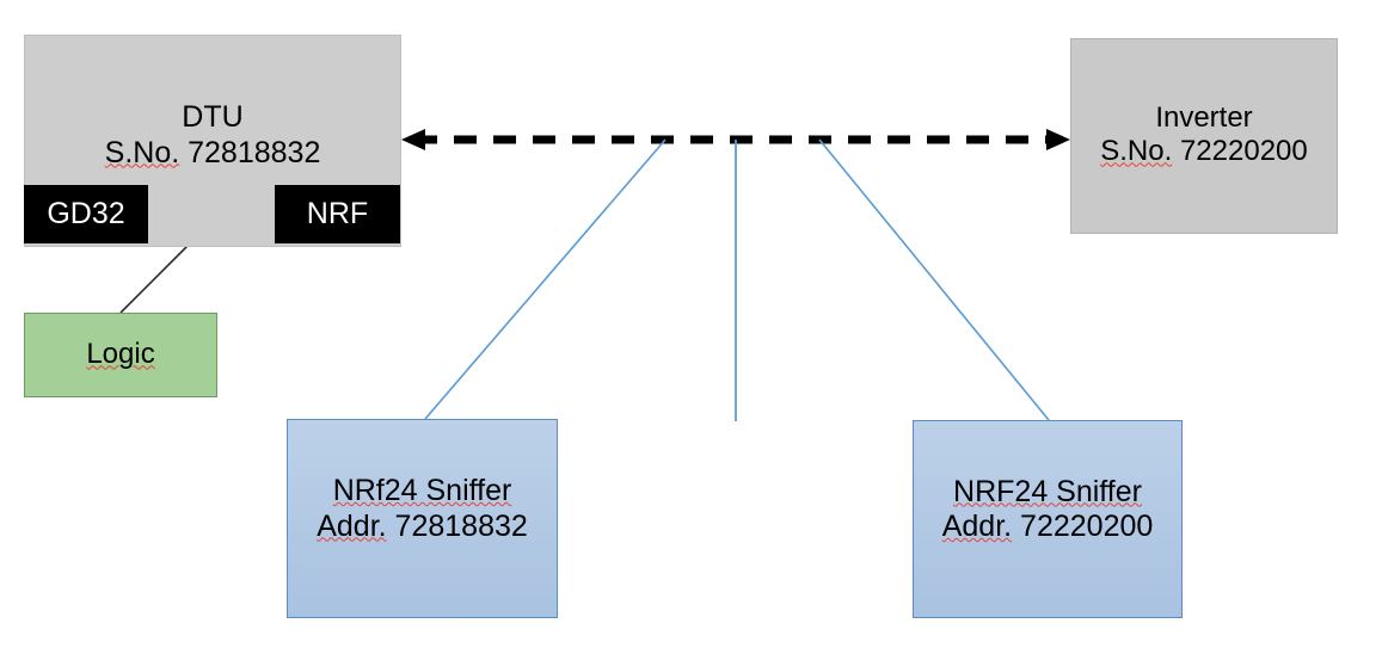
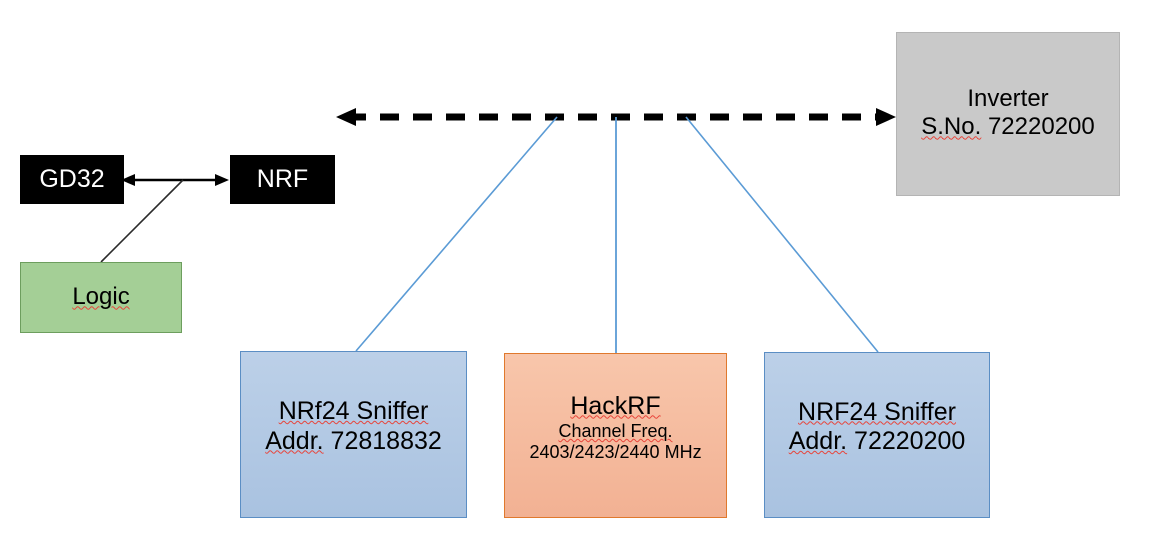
- DTU
- S.No. 72818832
  GD32
  NRF
  Logic
  Inverter
  S.No. 72220200
  NRf24 Sniffer
  Addr. 72818832
+ HackRF
+ Channel Freq.
+ 2403/2423/2440 MHz
  NRF24 Sniffer
  Addr. 72220200
